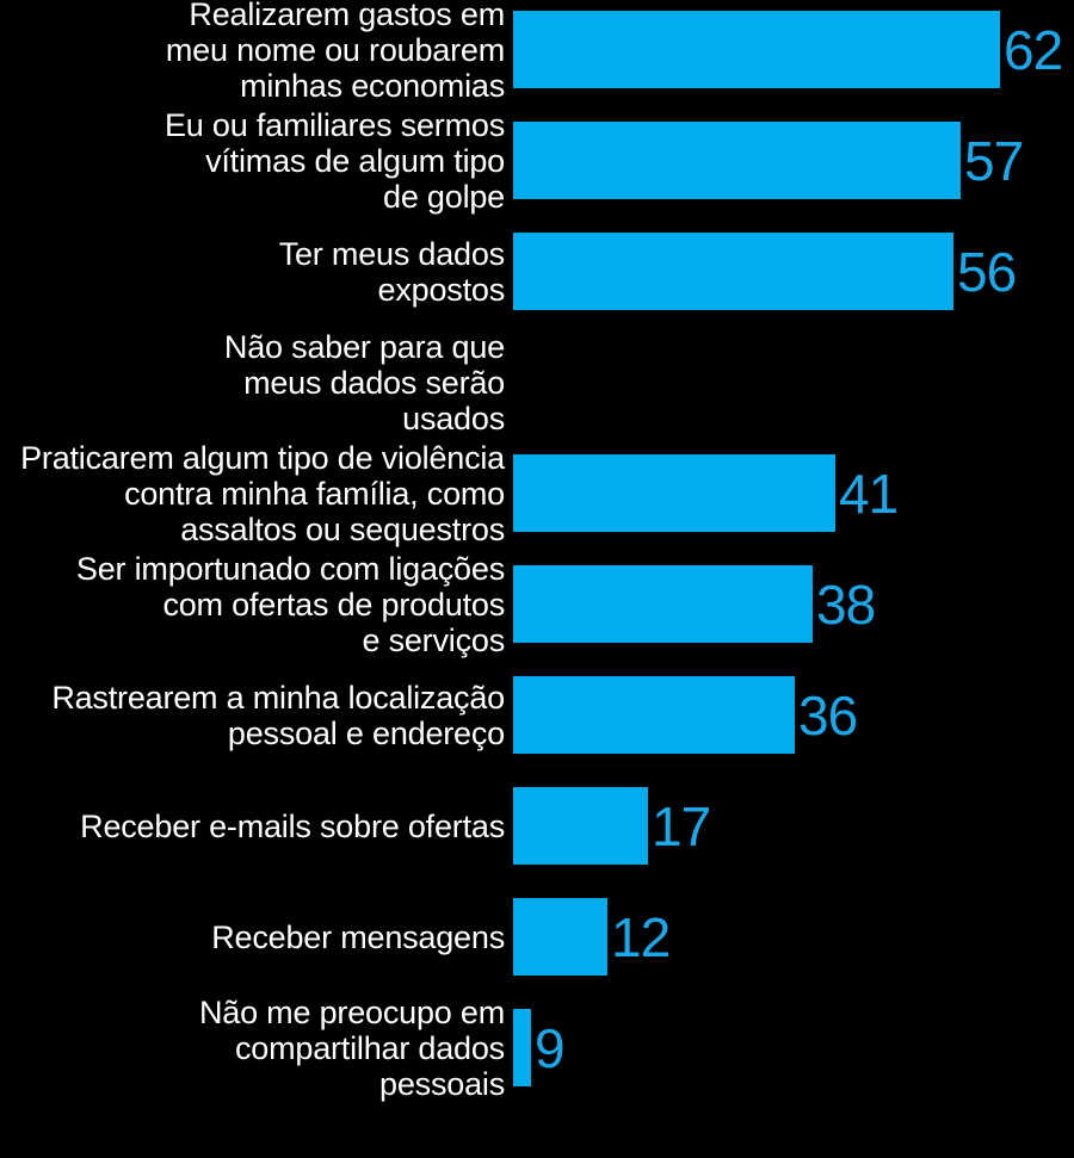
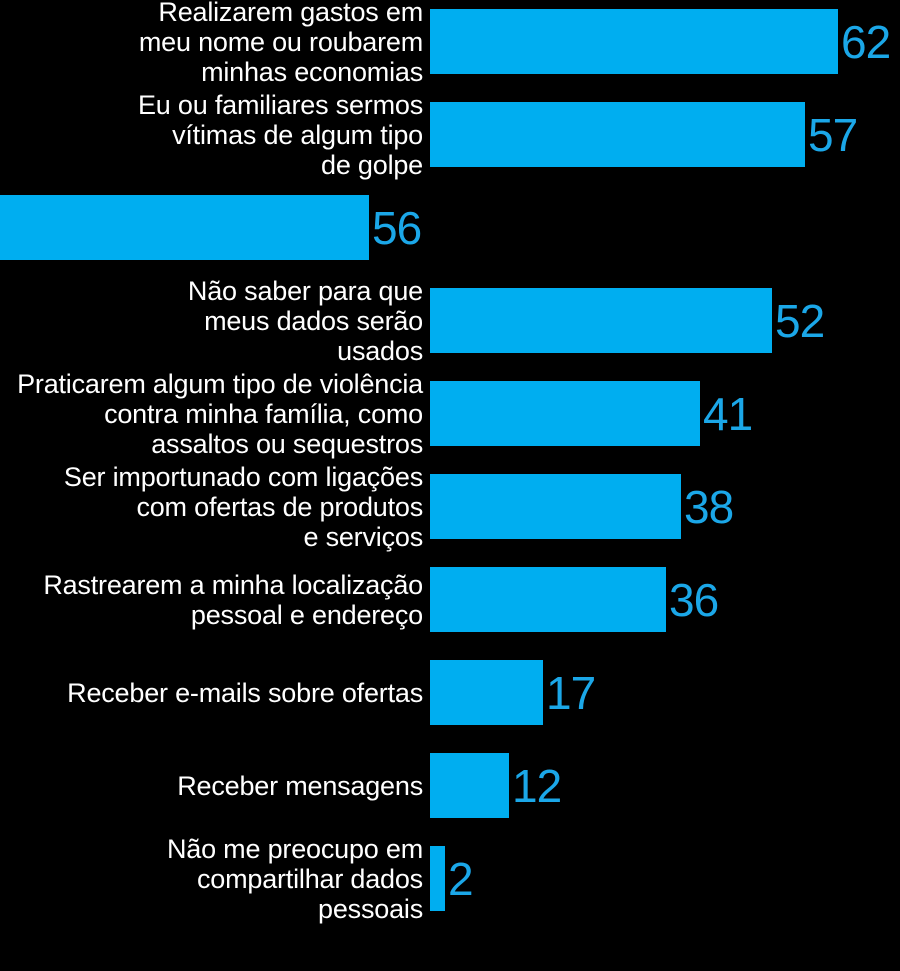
  Realizarem gastos em
  meu nome ou roubarem
  minhas economias
  62
  Eu ou familiares sermos
  vítimas de algum tipo
  de golpe
  57
- Ter meus dados
- expostos
  56
  Não saber para que
  meus dados serão
  usados
+ 52
  Praticarem algum tipo de violência
  contra minha família, como
  assaltos ou sequestros
  41
  Ser importunado com ligações
  com ofertas de produtos
  e serviços
  38
  Rastrearem a minha localização
  pessoal e endereço
  36
  Receber e-mails sobre ofertas
  17
  Receber mensagens
  12
  Não me preocupo em
  compartilhar dados
  pessoais
- 9
+ 2
